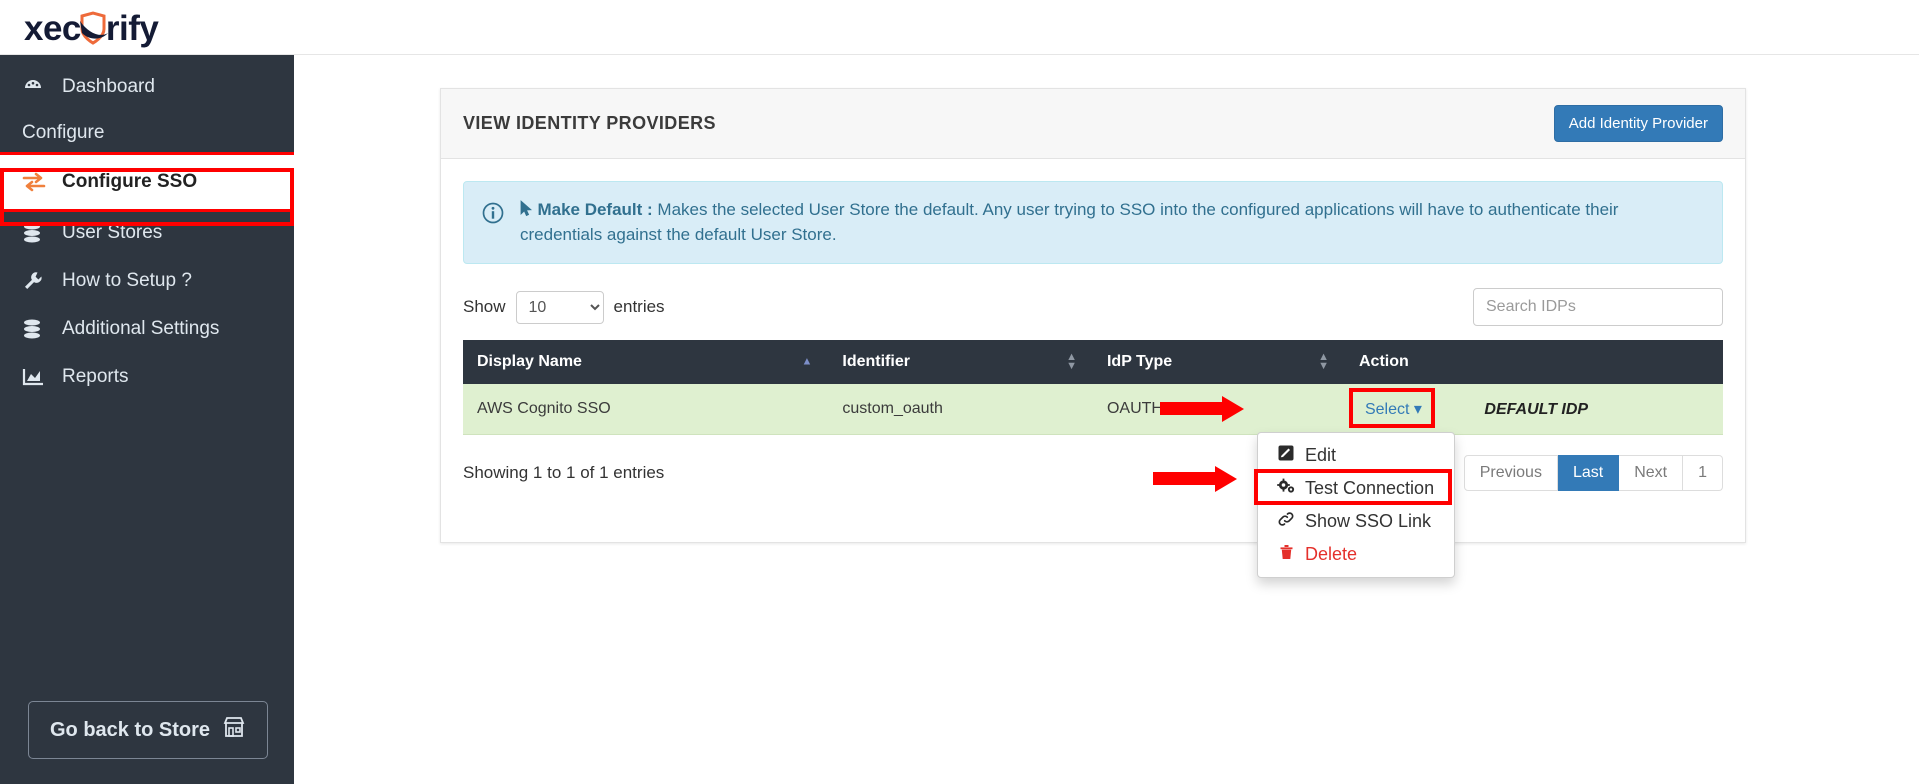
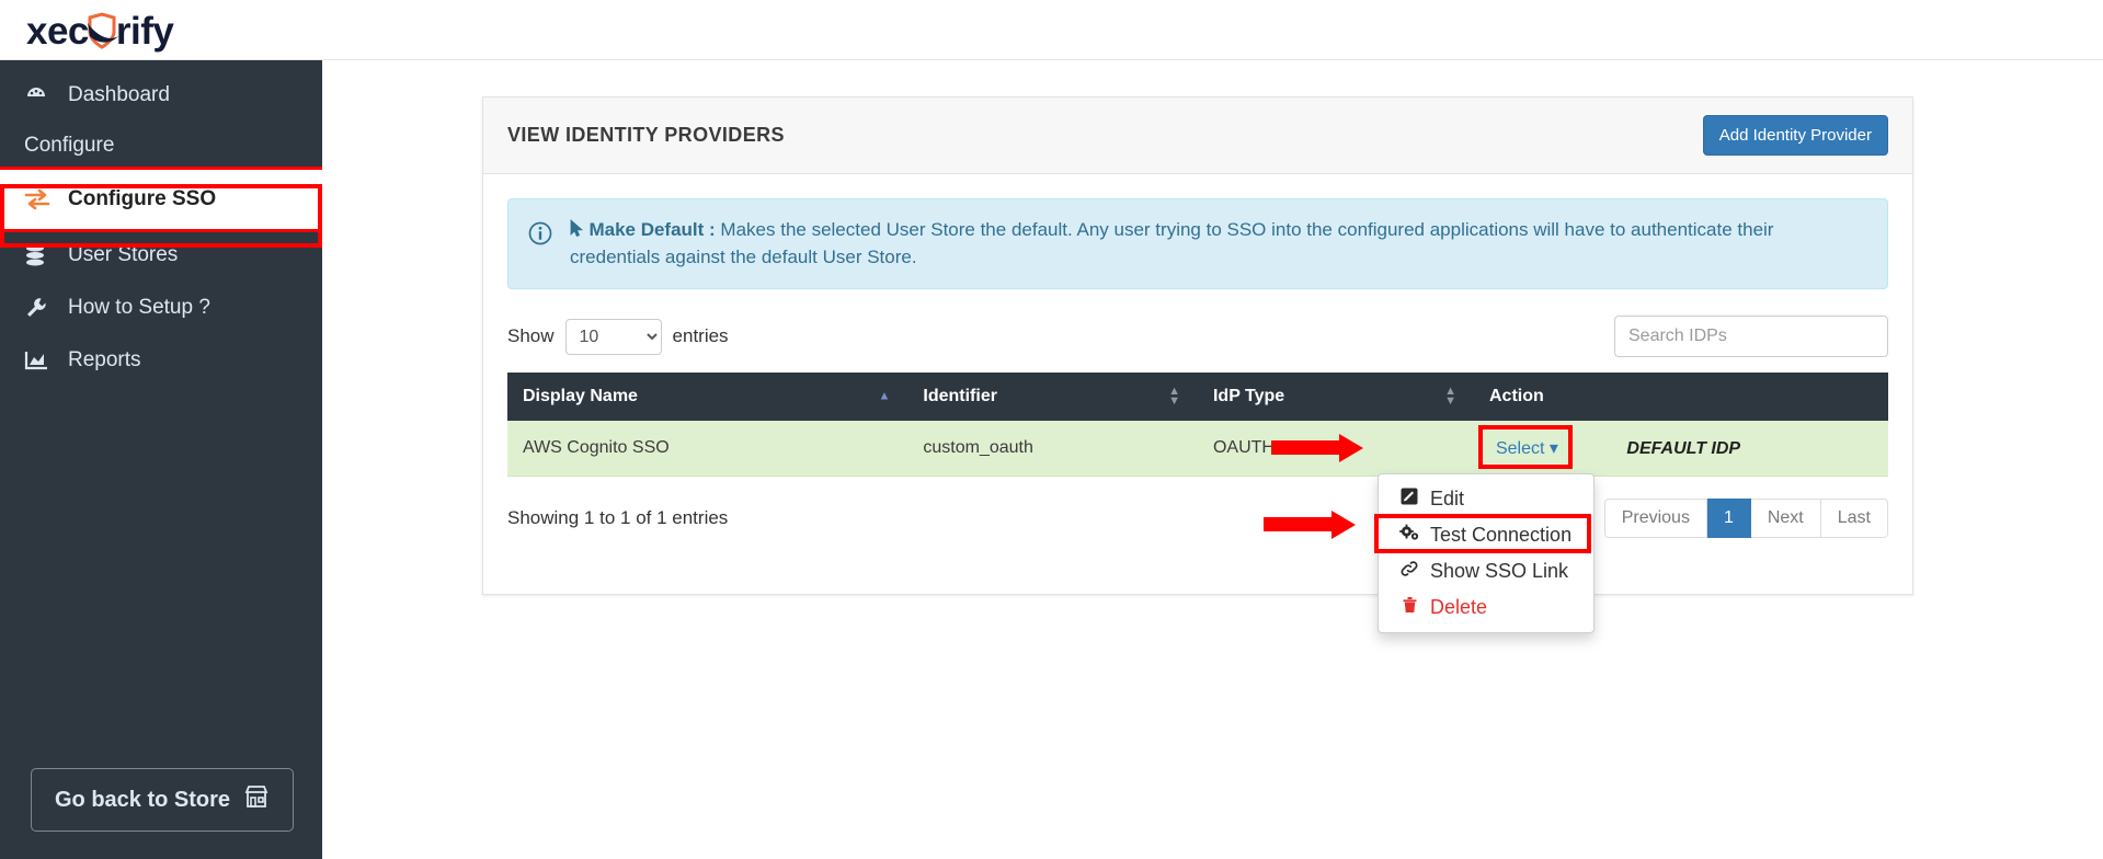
  xec
  rify
  Dashboard
  Configure
  Configure SSO
  User Stores
  How to Setup ?
- Additional Settings
  Reports
  Go back to Store
  VIEW IDENTITY PROVIDERS
  Add Identity Provider
  Make Default : Makes the selected User Store the default. Any user trying to SSO into the configured applications will have to authenticate their credentials against the default User Store.
  Show
  10
  entries
  Search IDPs
  Display Name ▲	Identifier ▲▼	IdP Type ▲▼	Action
  AWS Cognito SSO	custom_oauth	OAUTH	Select ▾ DEFAULT IDP
  Showing 1 to 1 of 1 entries
  Previous
- Last
+ 1
  Next
- 1
+ Last
  Edit
  Test Connection
  Show SSO Link
  Delete
